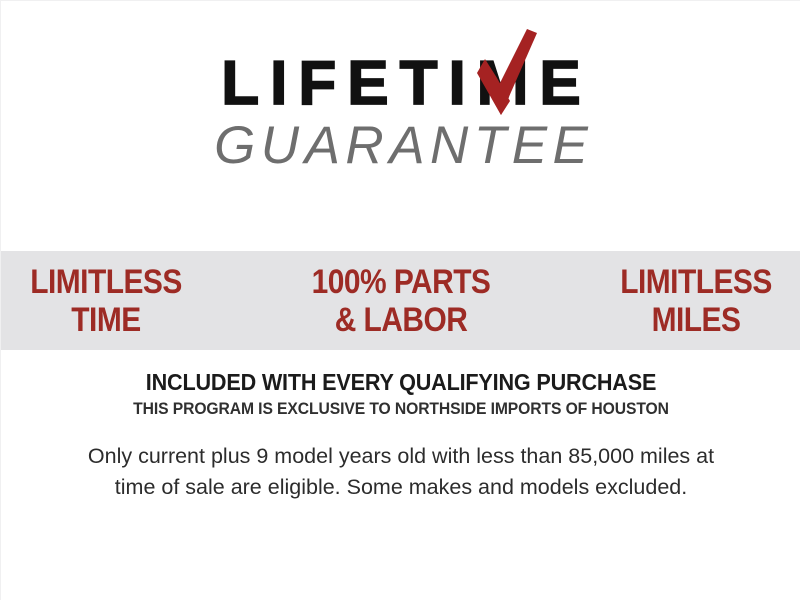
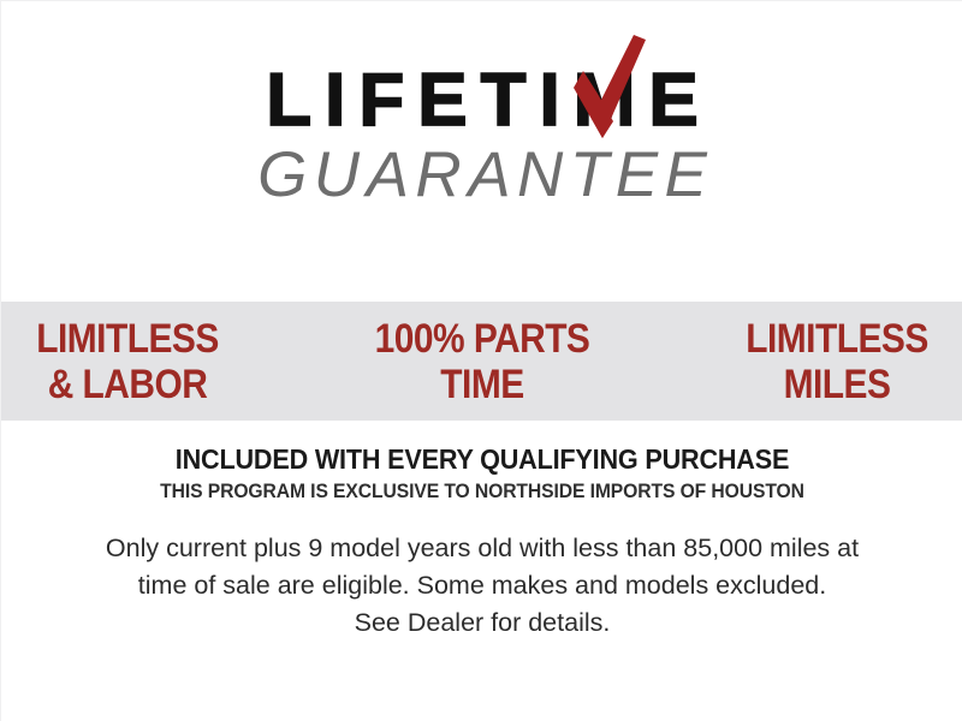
  LIFETIE
  GUARANTEE
  LIMITLESS
- TIME
+ & LABOR
  100% PARTS
- & LABOR
+ TIME
  LIMITLESS
  MILES
  INCLUDED WITH EVERY QUALIFYING PURCHASE
  THIS PROGRAM IS EXCLUSIVE TO NORTHSIDE IMPORTS OF HOUSTON
  Only current plus 9 model years old with less than 85,000 miles at
  time of sale are eligible. Some makes and models excluded.
+ See Dealer for details.
